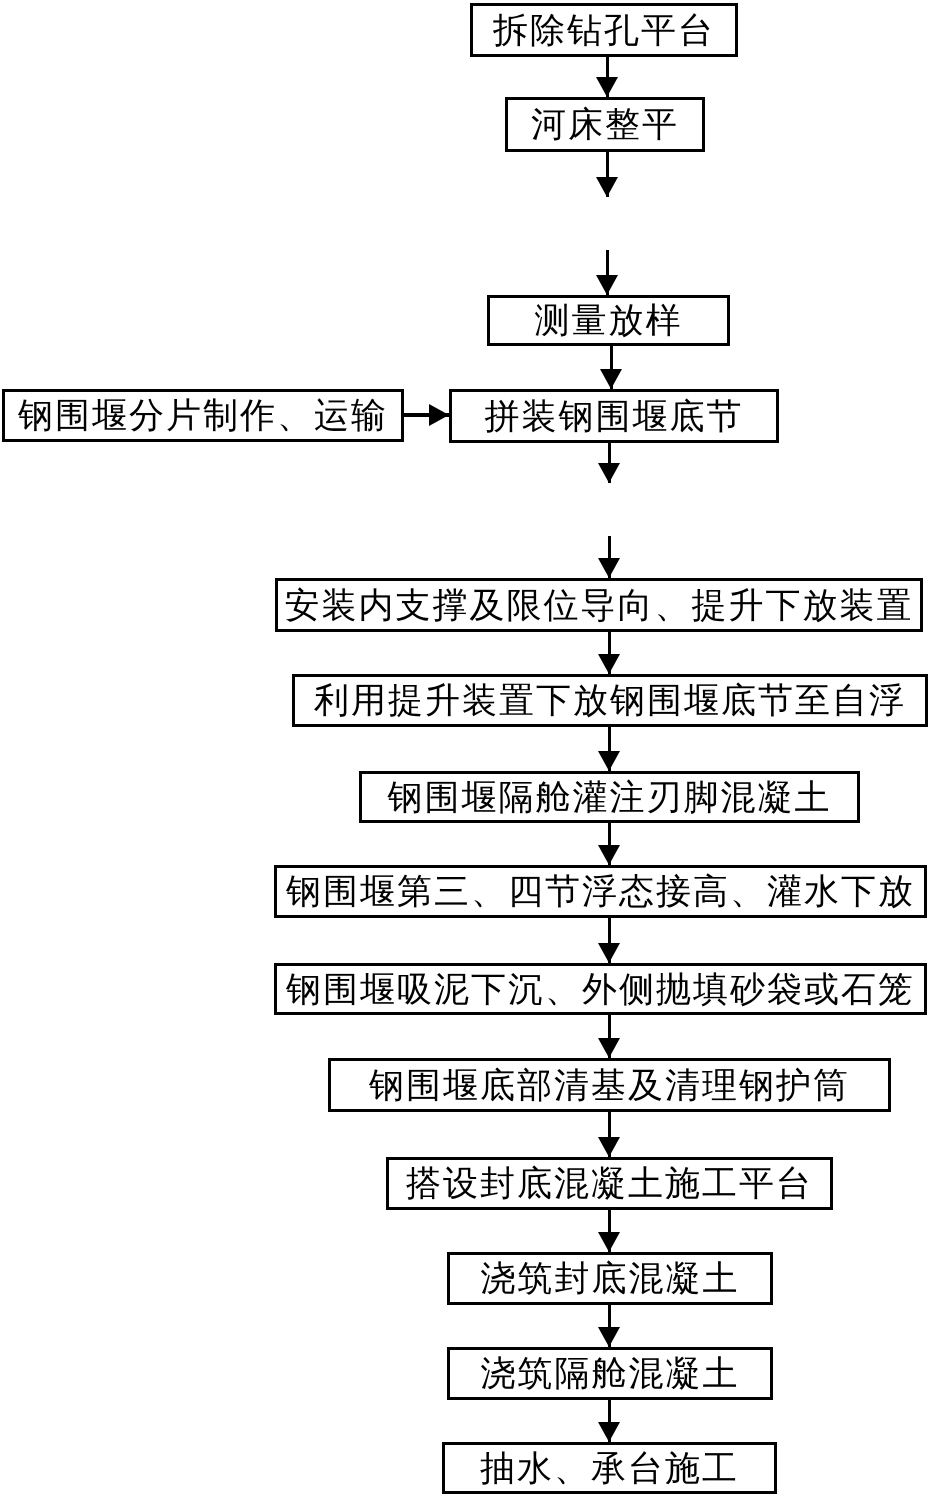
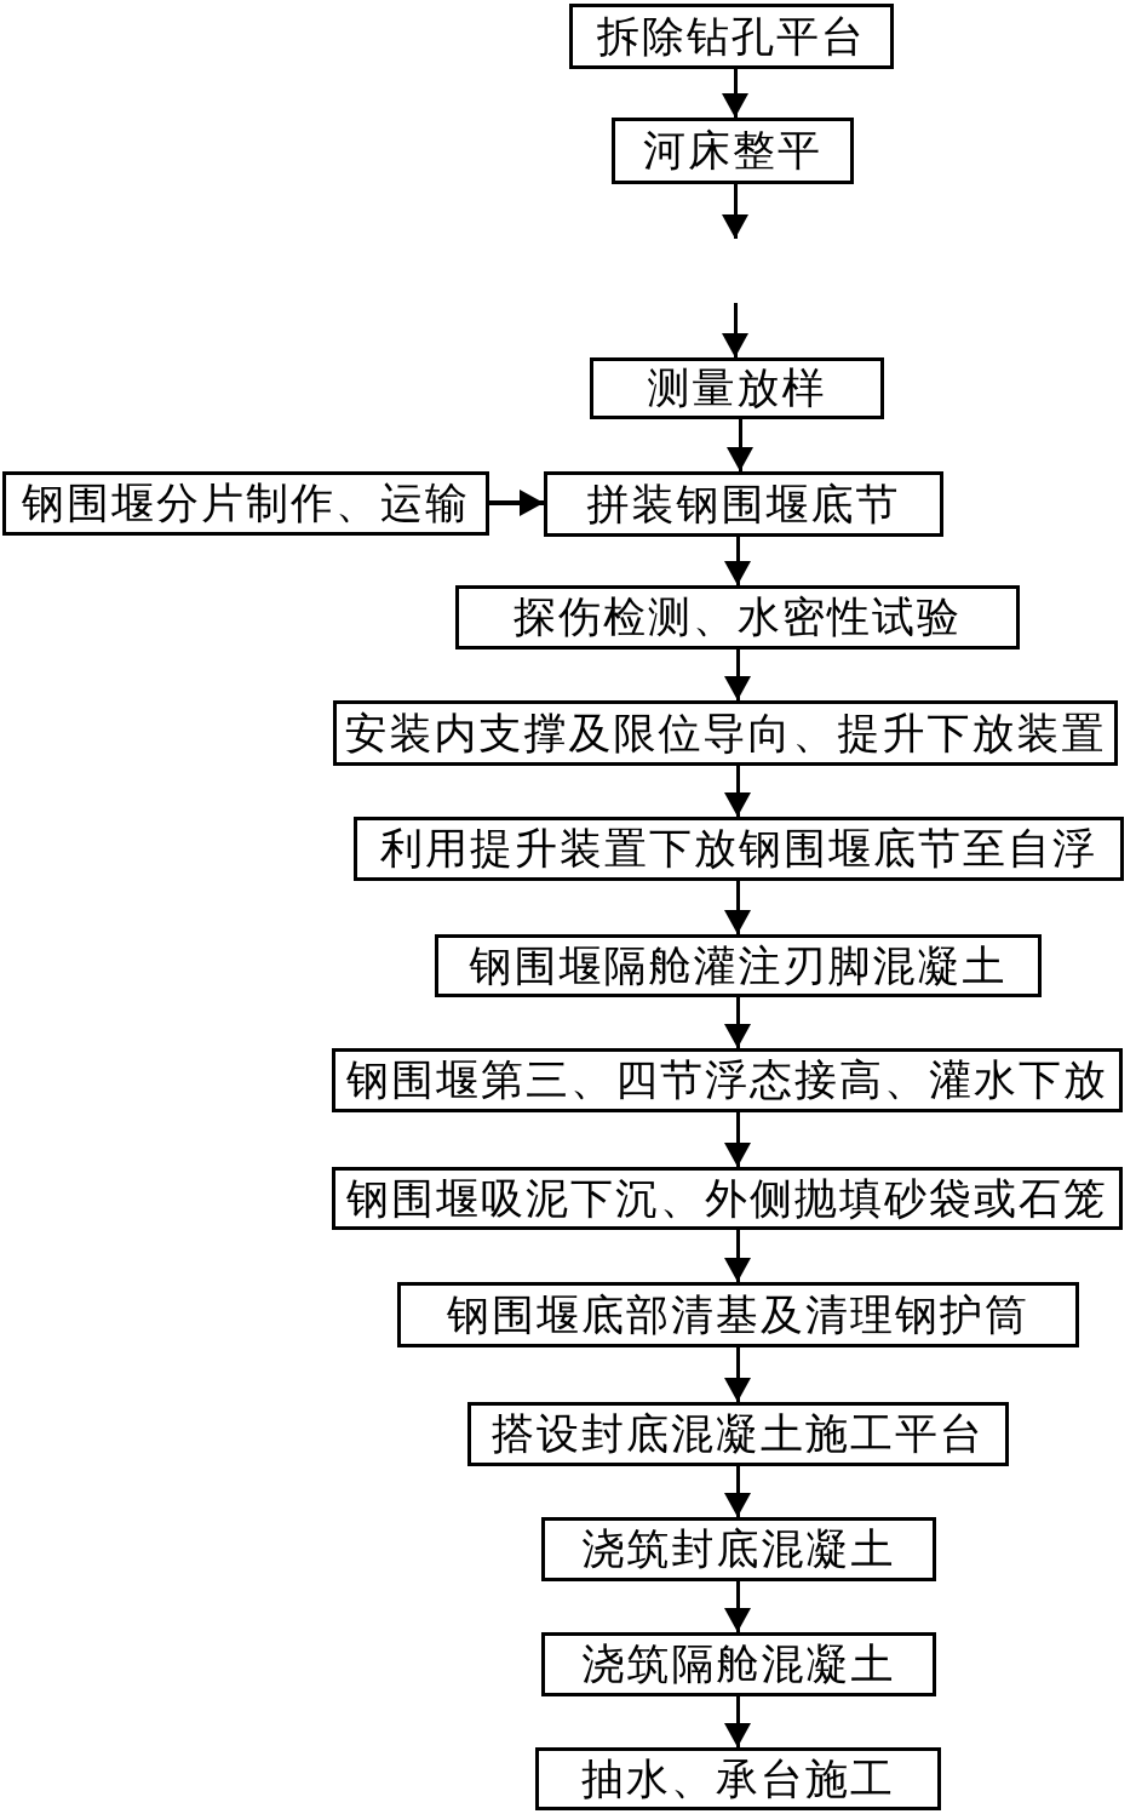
  拆除钻孔平台
  河床整平
  测量放样
  拼装钢围堰底节
+ 探伤检测、水密性试验
  安装内支撑及限位导向、提升下放装置
  利用提升装置下放钢围堰底节至自浮
  钢围堰隔舱灌注刃脚混凝土
  钢围堰第三、四节浮态接高、灌水下放
  钢围堰吸泥下沉、外侧抛填砂袋或石笼
  钢围堰底部清基及清理钢护筒
  搭设封底混凝土施工平台
  浇筑封底混凝土
  浇筑隔舱混凝土
  抽水、承台施工
  钢围堰分片制作、运输
